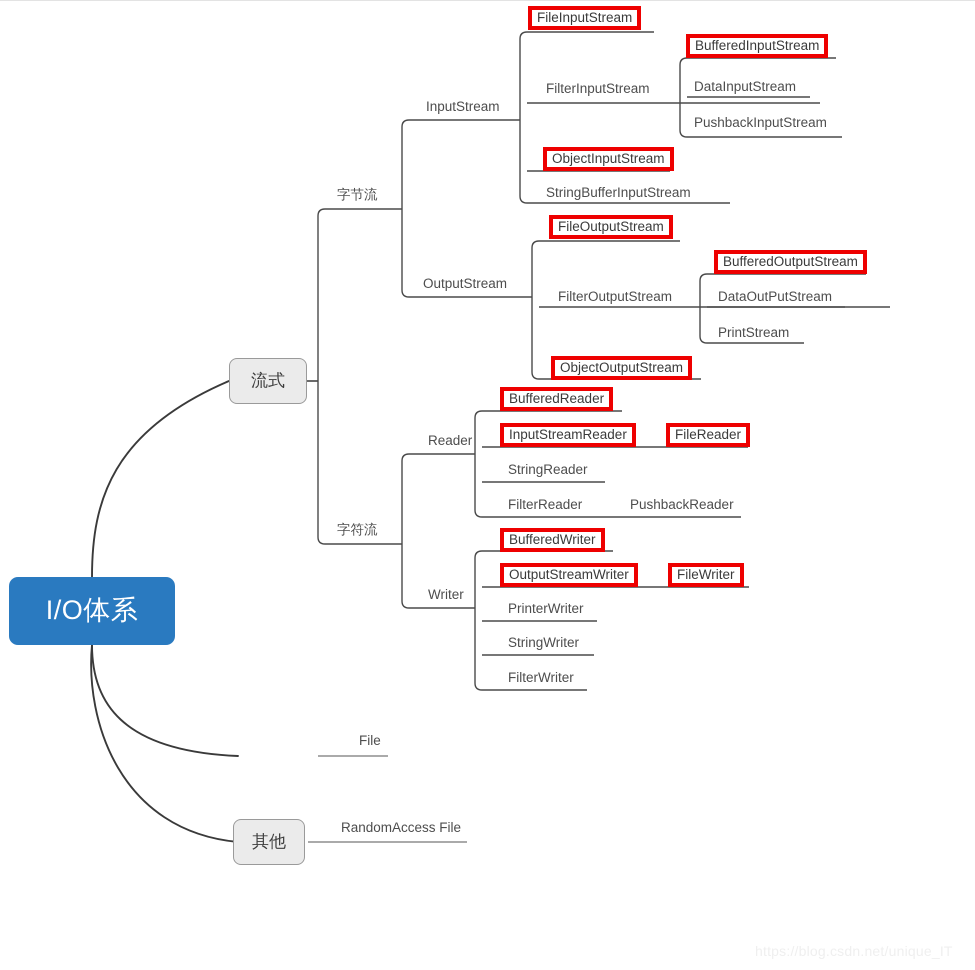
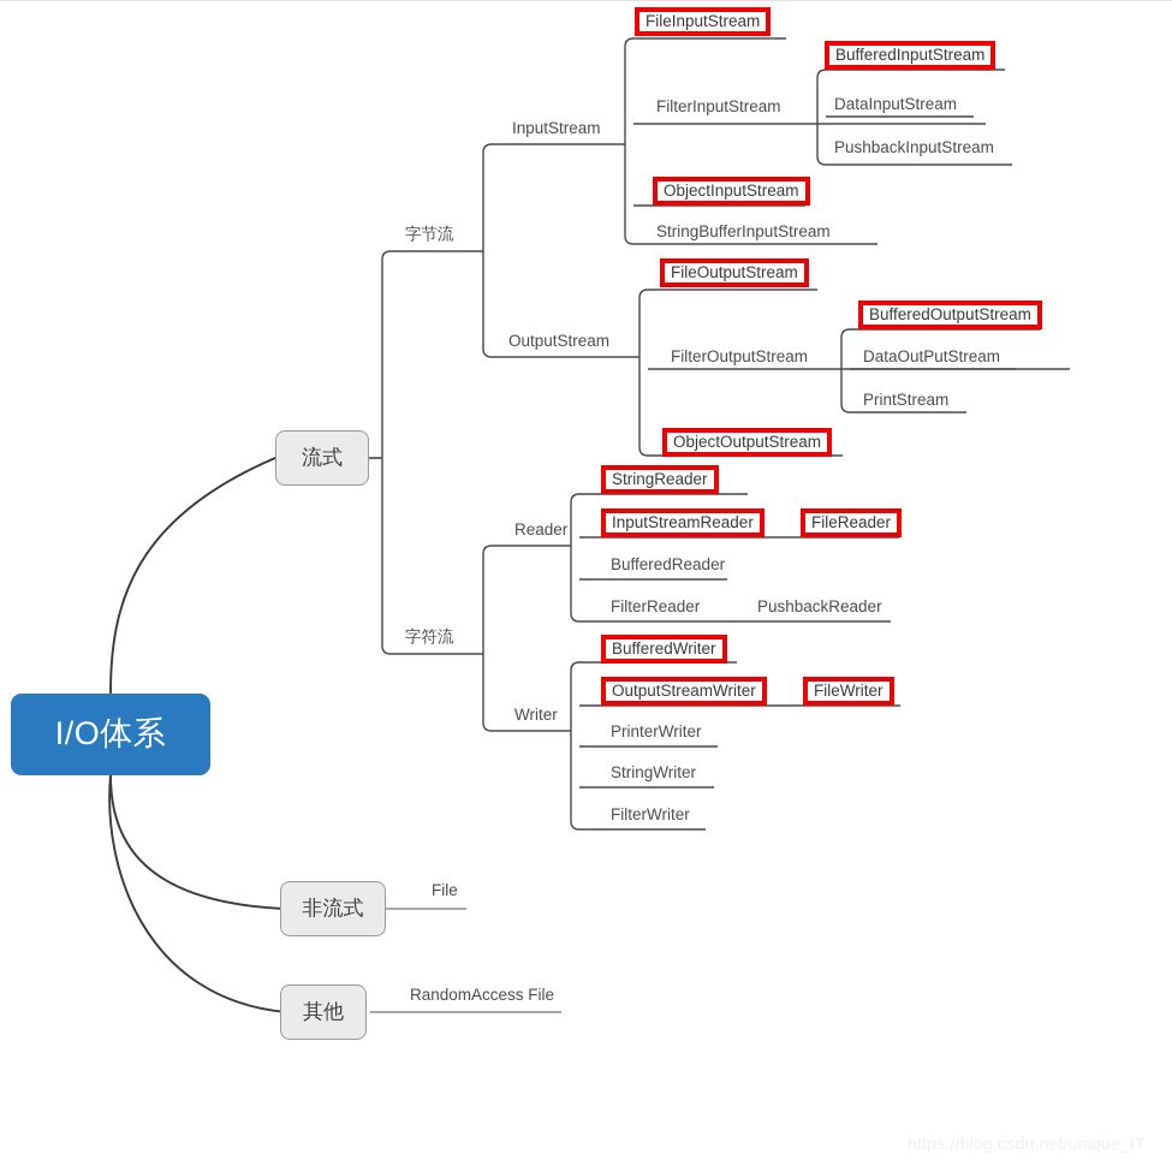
  I/O体系
  流式
+ 非流式
  其他
  字节流
  字符流
  InputStream
  OutputStream
  Reader
  Writer
  FileInputStream
  FilterInputStream
  ObjectInputStream
  StringBufferInputStream
  BufferedInputStream
  DataInputStream
  PushbackInputStream
  FileOutputStream
  FilterOutputStream
  ObjectOutputStream
  BufferedOutputStream
  DataOutPutStream
  PrintStream
- BufferedReader
+ StringReader
  InputStreamReader
- StringReader
+ BufferedReader
  FilterReader
  FileReader
  PushbackReader
  BufferedWriter
  OutputStreamWriter
  PrinterWriter
  StringWriter
  FilterWriter
  FileWriter
  File
  RandomAccess File
